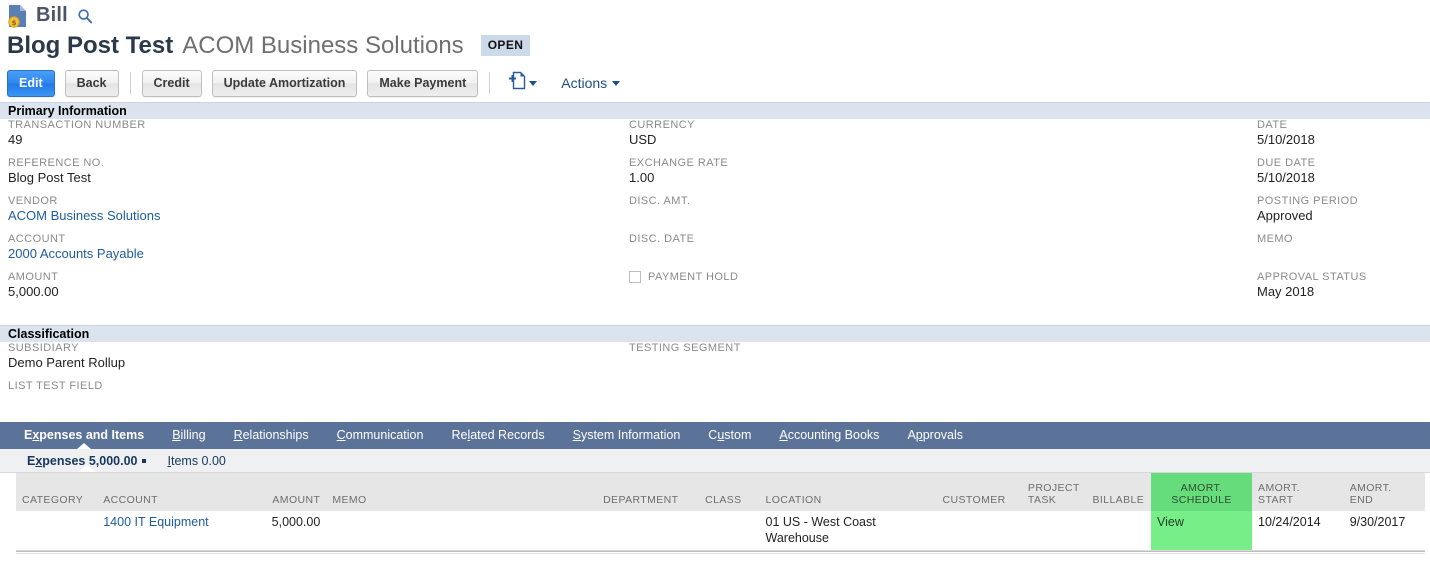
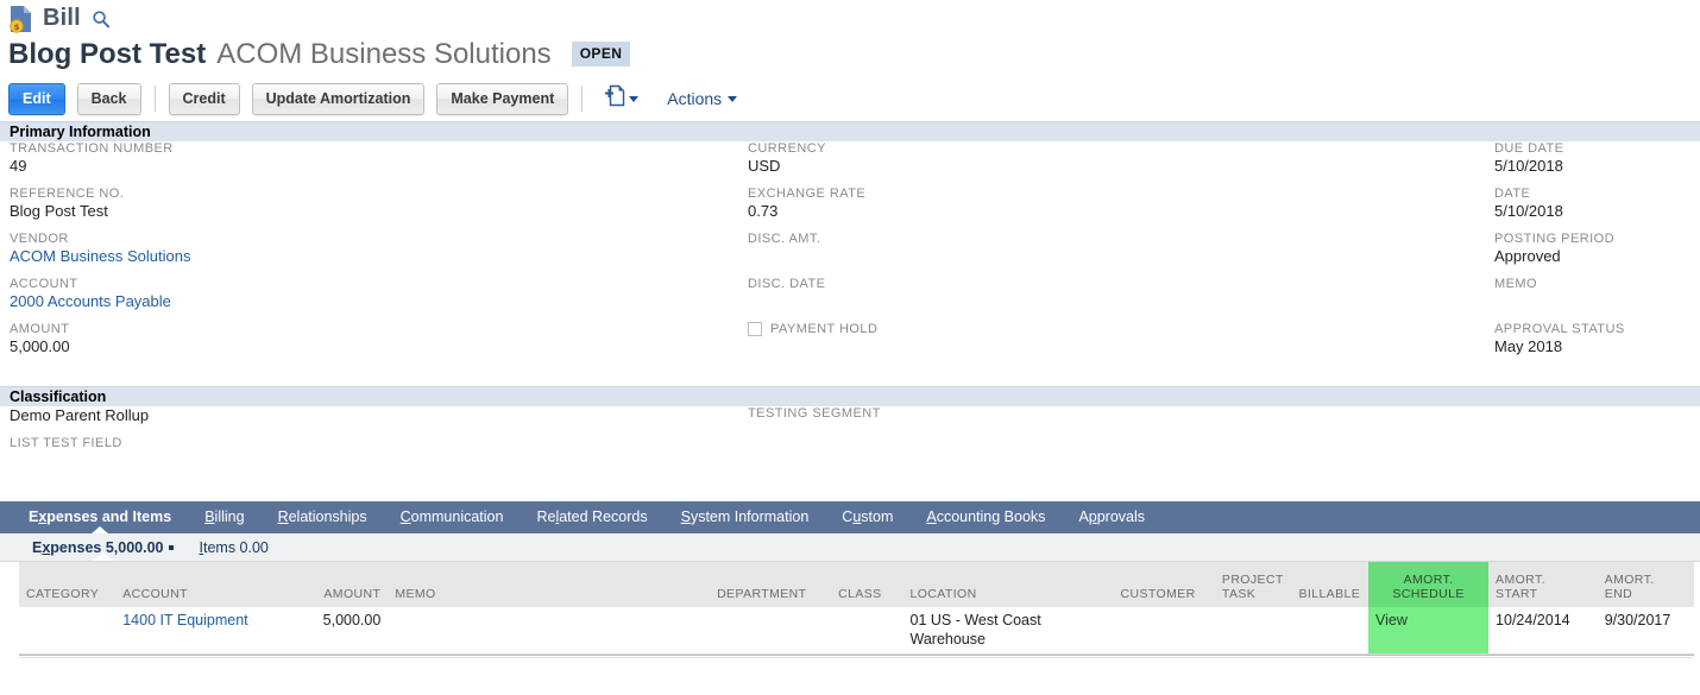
  $
  Bill
  Blog Post Test
  ACOM Business Solutions
  OPEN
  Edit
  Back
  Credit
  Update Amortization
  Make Payment
  Actions
  Primary Information
  TRANSACTION NUMBER
  49
  REFERENCE NO.
  Blog Post Test
  VENDOR
  ACOM Business Solutions
  ACCOUNT
  2000 Accounts Payable
  AMOUNT
  5,000.00
  CURRENCY
  USD
  EXCHANGE RATE
- 1.00
+ 0.73
  DISC. AMT.
  DISC. DATE
  PAYMENT HOLD
- DATE
+ DUE DATE
  5/10/2018
- DUE DATE
+ DATE
  5/10/2018
  POSTING PERIOD
  Approved
  MEMO
  APPROVAL STATUS
  May 2018
  Classification
- SUBSIDIARY
  Demo Parent Rollup
  LIST TEST FIELD
  TESTING SEGMENT
  Expenses and Items
  Billing
  Relationships
  Communication
  Related Records
  System Information
  Custom
  Accounting Books
  Approvals
  Expenses 5,000.00
  Items 0.00
  CATEGORY	ACCOUNT	AMOUNT	MEMO	DEPARTMENT	CLASS	LOCATION	CUSTOMER	PROJECTTASK	BILLABLE	AMORT.SCHEDULE	AMORT.START	AMORT.END
  	1400 IT Equipment	5,000.00				01 US - West Coast Warehouse				View	10/24/2014	9/30/2017
